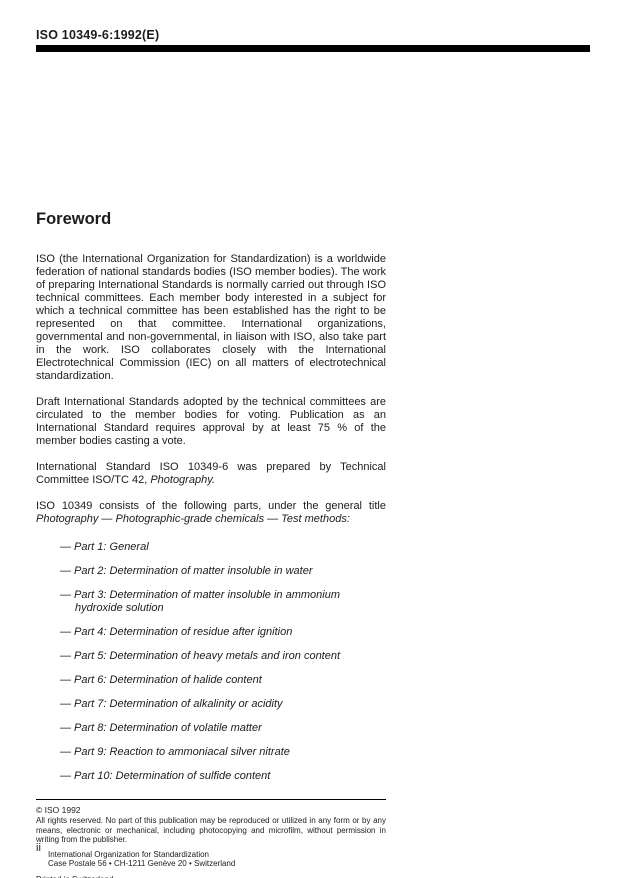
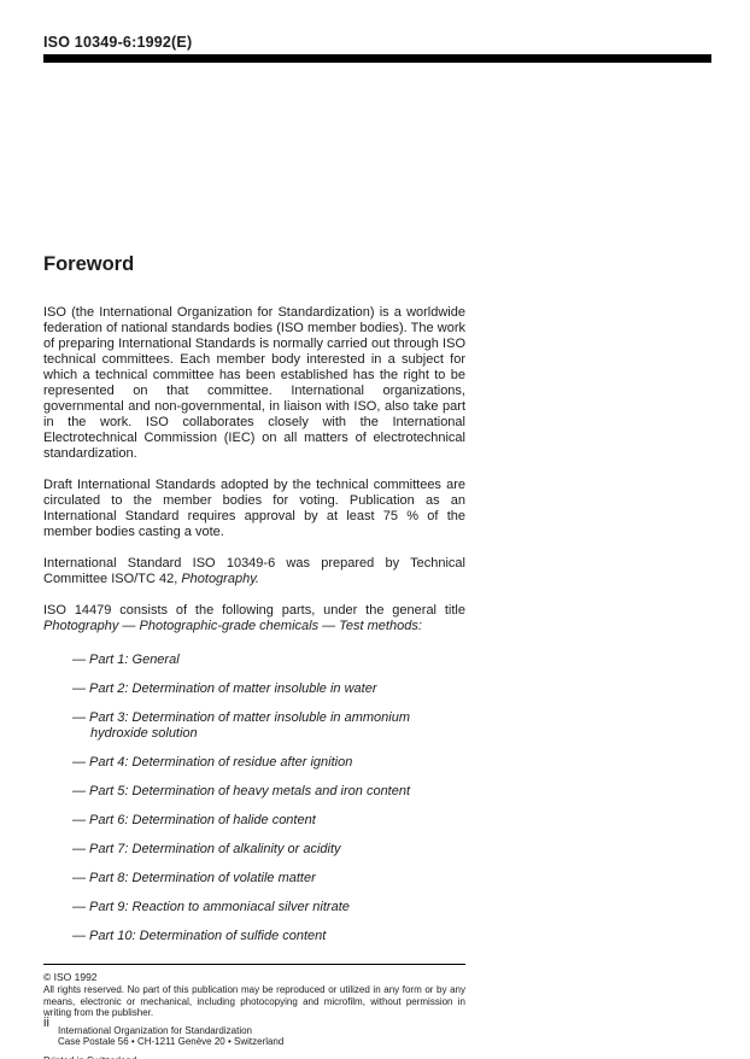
  ISO 10349-6:1992(E)
  Foreword
  ISO (the International Organization for Standardization) is a worldwide federation of national standards bodies (ISO member bodies). The work of preparing International Standards is normally carried out through ISO technical committees. Each member body interested in a subject for which a technical committee has been established has the right to be represented on that committee. International organizations, governmental and non-governmental, in liaison with ISO, also take part in the work. ISO collaborates closely with the International Electrotechnical Commission (IEC) on all matters of electrotechnical standardization.
  Draft International Standards adopted by the technical committees are circulated to the member bodies for voting. Publication as an International Standard requires approval by at least 75 % of the member bodies casting a vote.
  International Standard ISO 10349-6 was prepared by Technical Committee ISO/TC 42, Photography.
- ISO 10349 consists of the following parts, under the general title Photography — Photographic-grade chemicals — Test methods:
+ ISO 14479 consists of the following parts, under the general title Photography — Photographic-grade chemicals — Test methods:
  — Part 1: General
  — Part 2: Determination of matter insoluble in water
  — Part 3: Determination of matter insoluble in ammonium hydroxide solution
  — Part 4: Determination of residue after ignition
  — Part 5: Determination of heavy metals and iron content
  — Part 6: Determination of halide content
  — Part 7: Determination of alkalinity or acidity
  — Part 8: Determination of volatile matter
  — Part 9: Reaction to ammoniacal silver nitrate
  — Part 10: Determination of sulfide content
  © ISO 1992
  All rights reserved. No part of this publication may be reproduced or utilized in any form or by any means, electronic or mechanical, including photocopying and microfilm, without permission in writing from the publisher.
  International Organization for Standardization
  Case Postale 56 • CH-1211 Genève 20 • Switzerland
  ii
